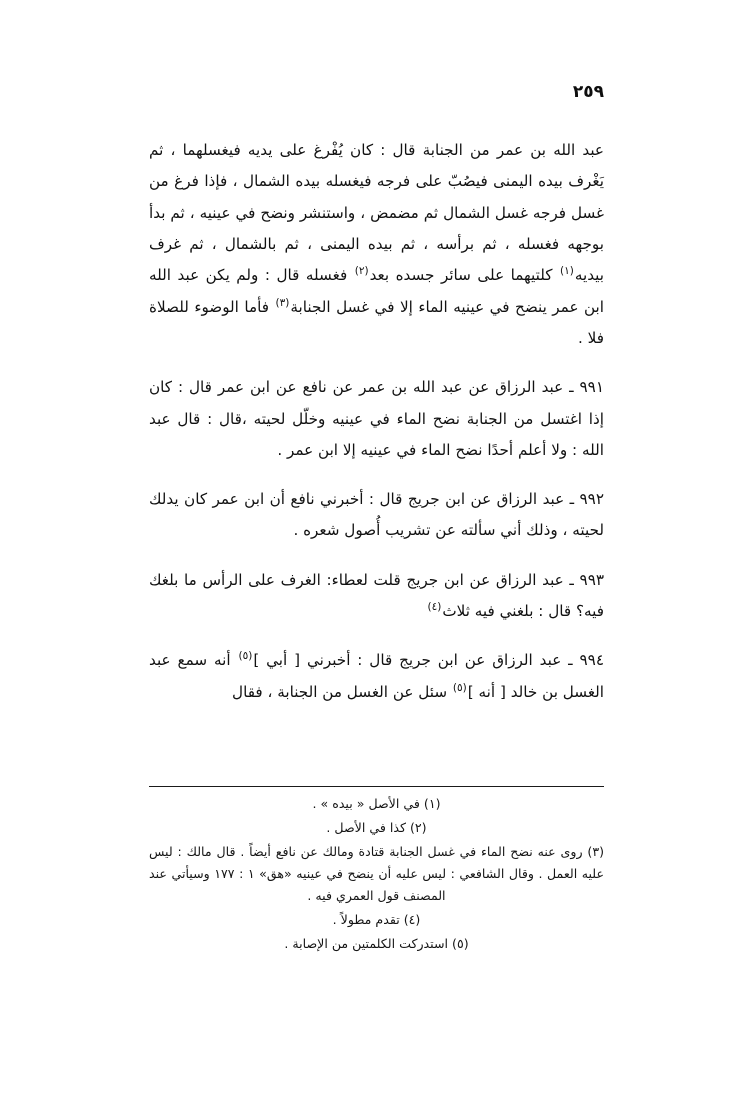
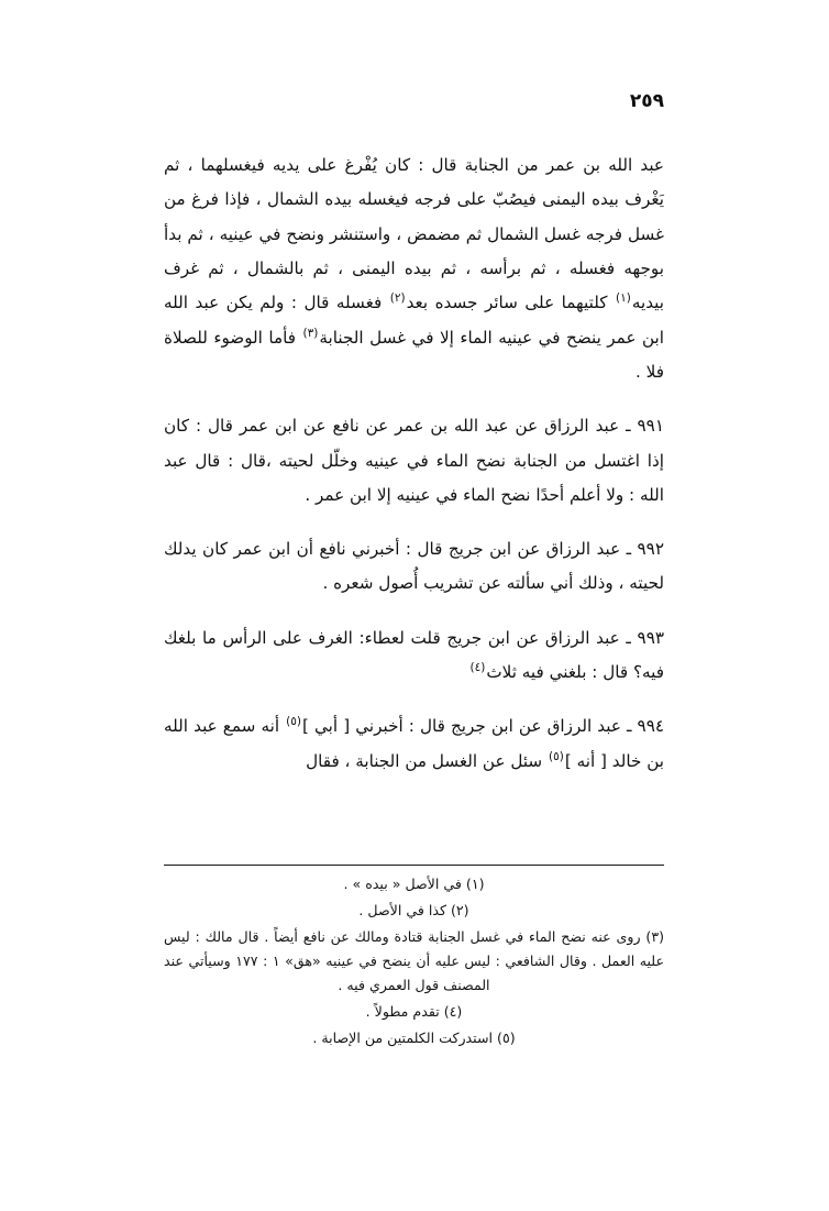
  ٢٥٩
  عبد الله بن عمر من الجنابة قال : كان يُفْرغ على يديه فيغسلهما ، ثم يَغْرف بيده اليمنى فيصُبّ على فرجه فيغسله بيده الشمال ، فإذا فرغ من غسل فرجه غسل الشمال ثم مضمض ، واستنشر ونضح في عينيه ، ثم بدأ بوجهه فغسله ، ثم برأسه ، ثم بيده اليمنى ، ثم بالشمال ، ثم غرف بيديه(١) كلتيهما على سائر جسده بعد(٢) فغسله قال : ولم يكن عبد الله ابن عمر ينضح في عينيه الماء إلا في غسل الجنابة(٣) فأما الوضوء للصلاة فلا .
  ٩٩١ ـ عبد الرزاق عن عبد الله بن عمر عن نافع عن ابن عمر قال : كان إذا اغتسل من الجنابة نضح الماء في عينيه وخلّل لحيته ،قال : قال عبد الله : ولا أعلم أحدًا نضح الماء في عينيه إلا ابن عمر .
  ٩٩٢ ـ عبد الرزاق عن ابن جريج قال : أخبرني نافع أن ابن عمر كان يدلك لحيته ، وذلك أني سألته عن تشريب أُصول شعره .
  ٩٩٣ ـ عبد الرزاق عن ابن جريج قلت لعطاء: الغرف على الرأس ما بلغك فيه؟ قال : بلغني فيه ثلاث(٤)
- ٩٩٤ ـ عبد الرزاق عن ابن جريج قال : أخبرني [ أبي ](٥) أنه سمع عبد الغسل بن خالد [ أنه ](٥) سئل عن الغسل من الجنابة ، فقال
+ ٩٩٤ ـ عبد الرزاق عن ابن جريج قال : أخبرني [ أبي ](٥) أنه سمع عبد الله بن خالد [ أنه ](٥) سئل عن الغسل من الجنابة ، فقال
  (١) في الأصل « بيده » .
  (٢) كذا في الأصل .
  (٣) روى عنه نضح الماء في غسل الجنابة قتادة ومالك عن نافع أيضاً . قال مالك : ليس عليه العمل . وقال الشافعي : ليس عليه أن ينضح في عينيه «هق» ١ : ١٧٧ وسيأتي عند المصنف قول العمري فيه .
  (٤) تقدم مطولاً .
  (٥) استدركت الكلمتين من الإصابة .
